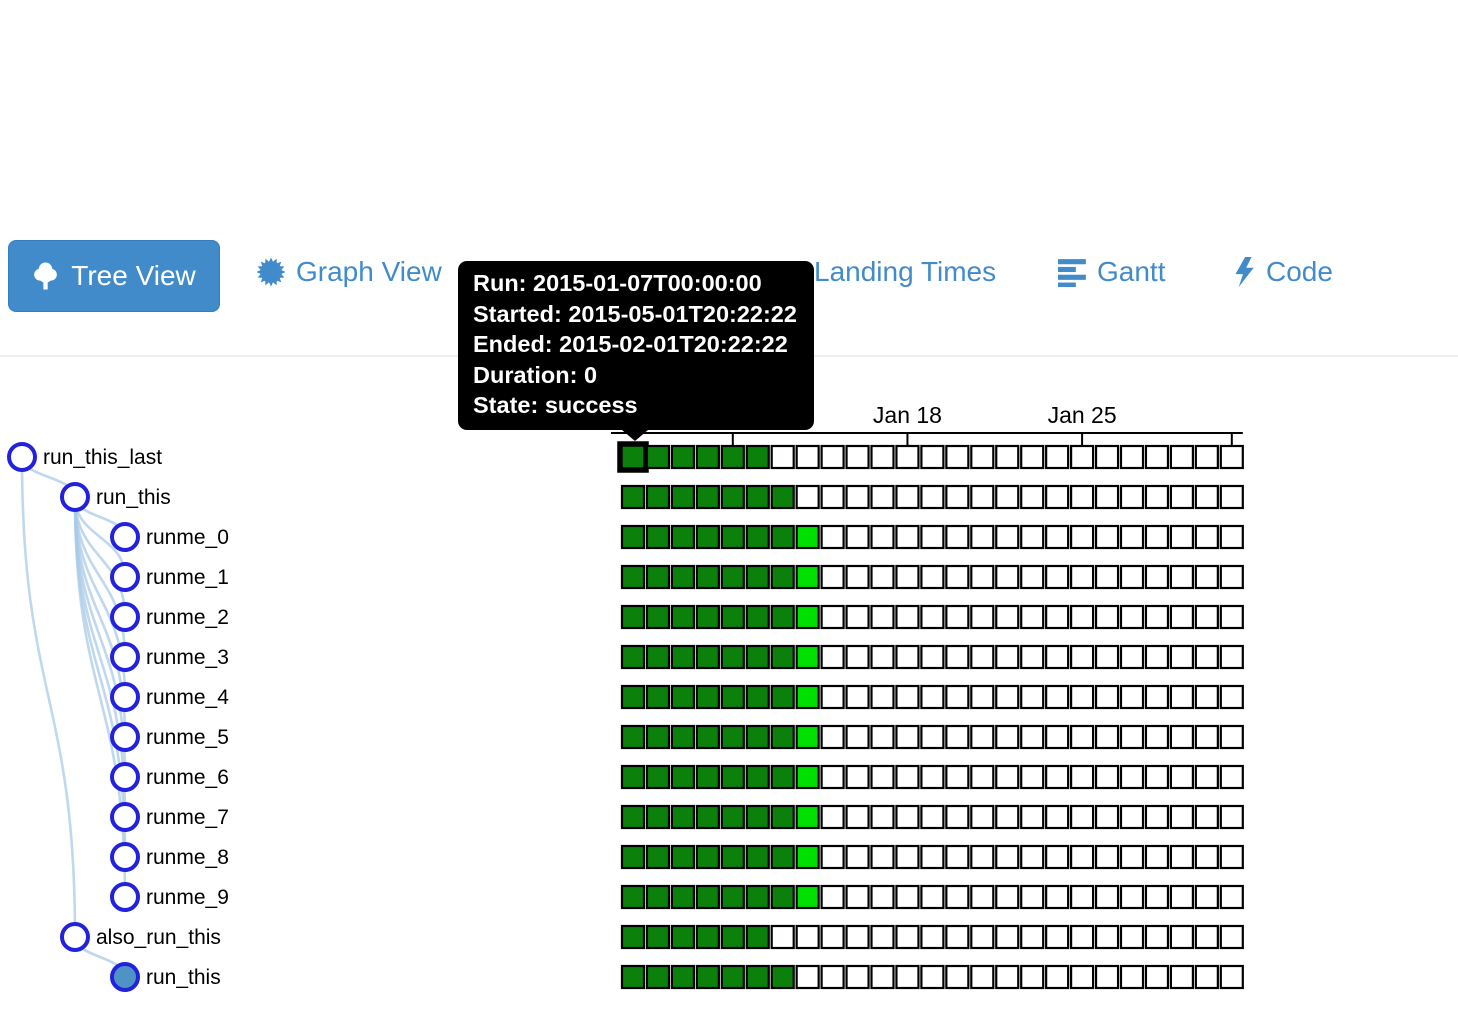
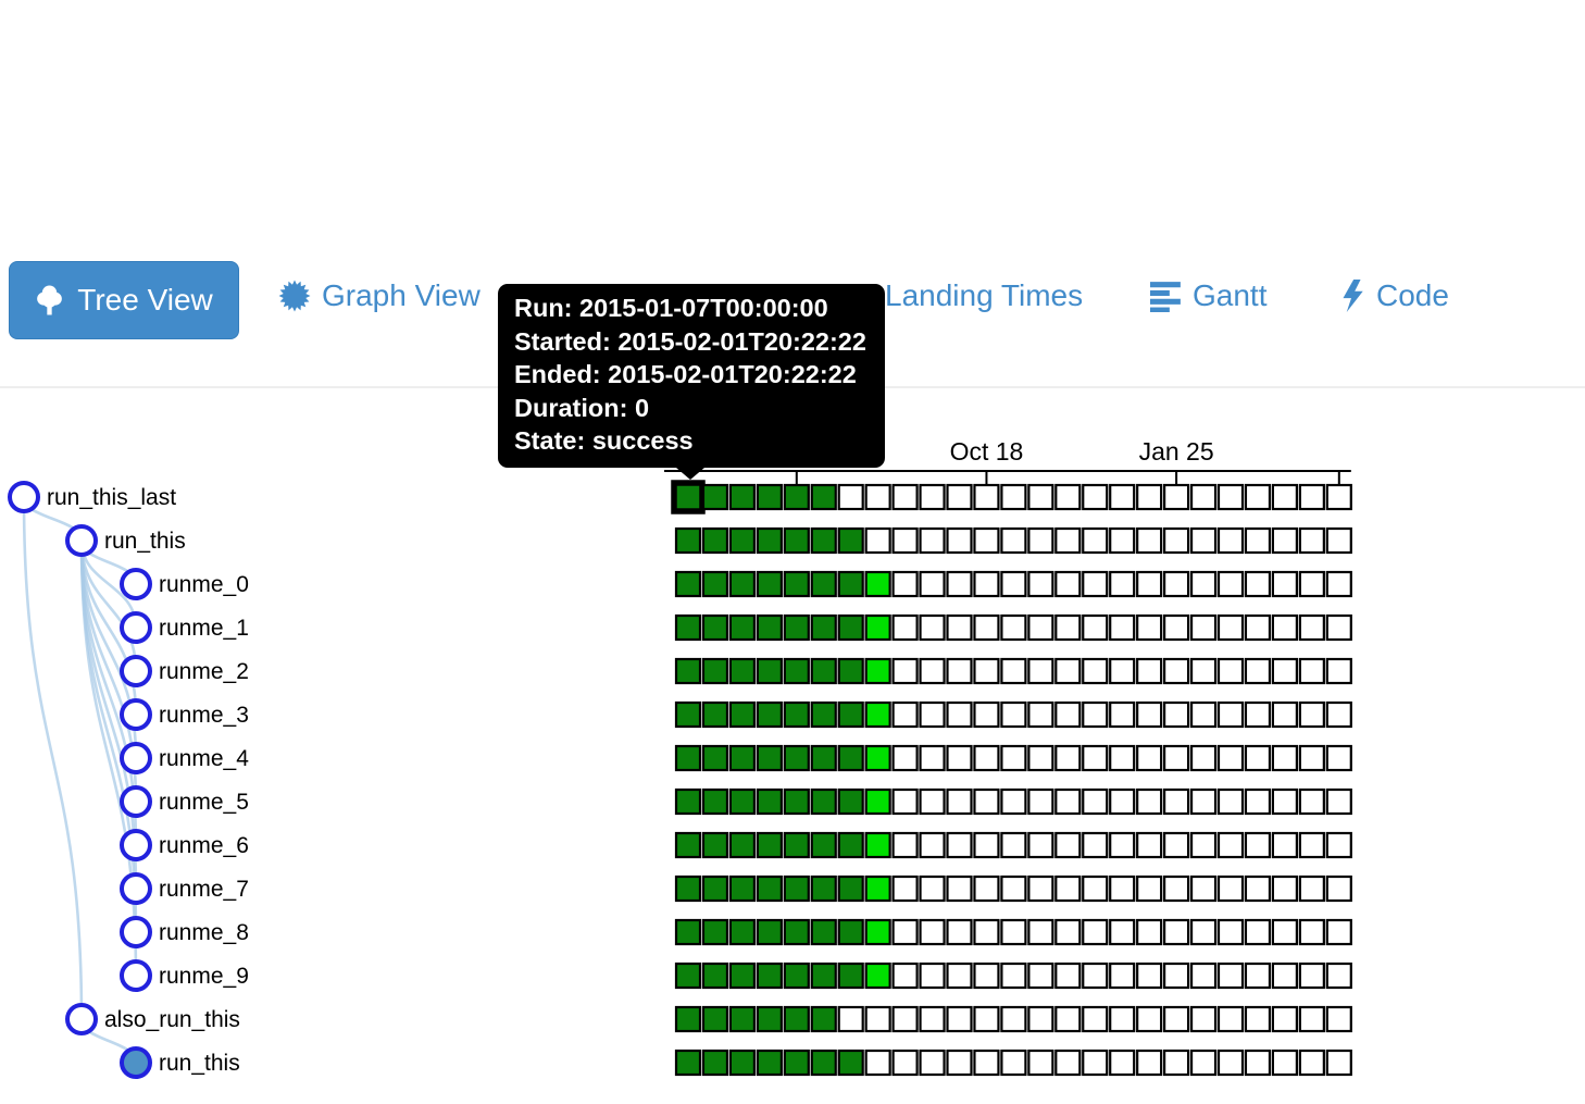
  Tree View
  Graph View
  Landing Times
  Gantt
  Code
- Jan 18
+ Oct 18
  Jan 25
  run_this_last
  run_this
  runme_0
  runme_1
  runme_2
  runme_3
  runme_4
  runme_5
  runme_6
  runme_7
  runme_8
  runme_9
  also_run_this
  run_this
  Run: 2015-01-07T00:00:00
- Started: 2015-05-01T20:22:22
+ Started: 2015-02-01T20:22:22
  Ended: 2015-02-01T20:22:22
  Duration: 0
  State: success
